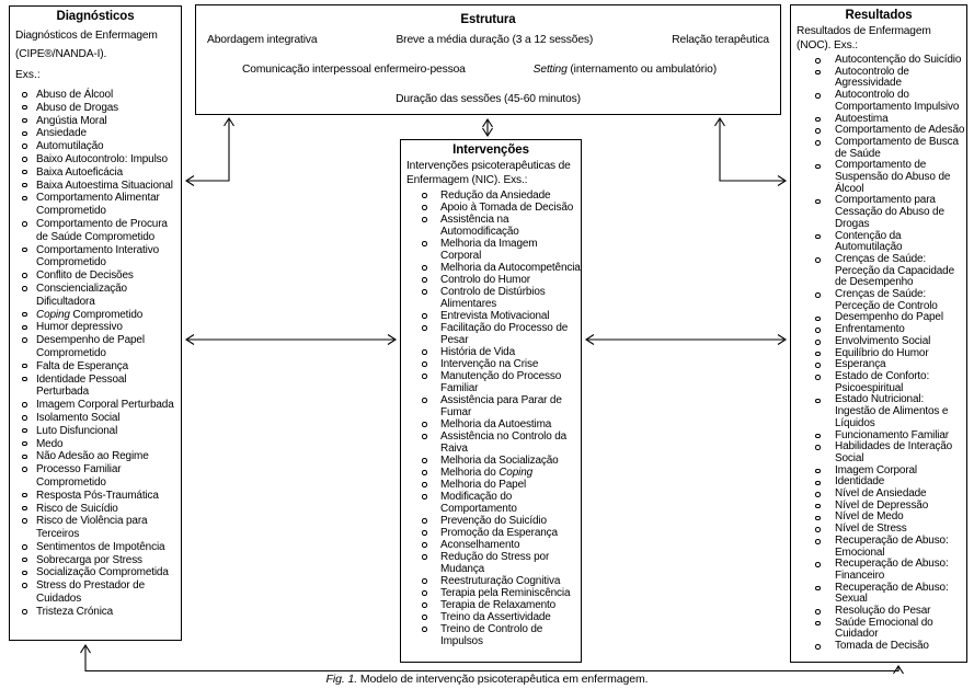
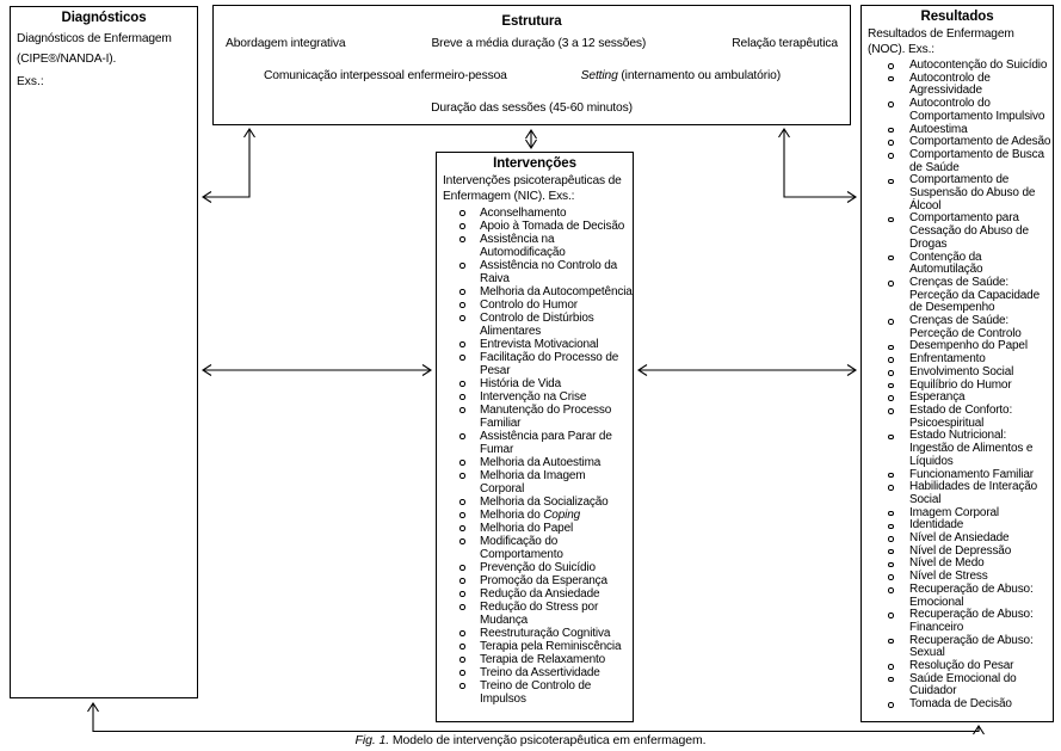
  Diagnósticos
  Diagnósticos de Enfermagem (CIPE®/NANDA-I).
  Exs.:
- Abuso de Álcool
- Abuso de Drogas
- Angústia Moral
- Ansiedade
- Automutilação
- Baixo Autocontrolo: Impulso
- Baixa Autoeficácia
- Baixa Autoestima Situacional
- Comportamento Alimentar Comprometido
- Comportamento de Procura de Saúde Comprometido
- Comportamento Interativo Comprometido
- Conflito de Decisões
- Consciencialização Dificultadora
- Coping Comprometido
- Humor depressivo
- Desempenho de Papel Comprometido
- Falta de Esperança
- Identidade Pessoal Perturbada
- Imagem Corporal Perturbada
- Isolamento Social
- Luto Disfuncional
- Medo
- Não Adesão ao Regime
- Processo Familiar Comprometido
- Resposta Pós-Traumática
- Risco de Suicídio
- Risco de Violência para Terceiros
- Sentimentos de Impotência
- Sobrecarga por Stress
- Socialização Comprometida
- Stress do Prestador de Cuidados
- Tristeza Crónica
  Estrutura
  Abordagem integrativa
  Breve a média duração (3 a 12 sessões)
  Relação terapêutica
  Comunicação interpessoal enfermeiro-pessoa
  Setting (internamento ou ambulatório)
  Duração das sessões (45-60 minutos)
  Intervenções
  Intervenções psicoterapêuticas de Enfermagem (NIC). Exs.:
- Redução da Ansiedade
+ Aconselhamento
  Apoio à Tomada de Decisão
  Assistência na Automodificação
- Melhoria da Imagem Corporal
+ Assistência no Controlo da Raiva
  Melhoria da Autocompetência
  Controlo do Humor
  Controlo de Distúrbios Alimentares
  Entrevista Motivacional
  Facilitação do Processo de Pesar
  História de Vida
  Intervenção na Crise
  Manutenção do Processo Familiar
  Assistência para Parar de Fumar
  Melhoria da Autoestima
- Assistência no Controlo da Raiva
+ Melhoria da Imagem Corporal
  Melhoria da Socialização
  Melhoria do Coping
  Melhoria do Papel
  Modificação do Comportamento
  Prevenção do Suicídio
  Promoção da Esperança
- Aconselhamento
+ Redução da Ansiedade
  Redução do Stress por Mudança
  Reestruturação Cognitiva
  Terapia pela Reminiscência
  Terapia de Relaxamento
  Treino da Assertividade
  Treino de Controlo de Impulsos
  Resultados
  Resultados de Enfermagem (NOC). Exs.:
  Autocontenção do Suicídio
  Autocontrolo de Agressividade
  Autocontrolo do Comportamento Impulsivo
  Autoestima
  Comportamento de Adesão
  Comportamento de Busca de Saúde
  Comportamento de Suspensão do Abuso de Álcool
  Comportamento para Cessação do Abuso de Drogas
  Contenção da Automutilação
  Crenças de Saúde: Perceção da Capacidade de Desempenho
  Crenças de Saúde: Perceção de Controlo
  Desempenho do Papel
  Enfrentamento
  Envolvimento Social
  Equilíbrio do Humor
  Esperança
  Estado de Conforto: Psicoespiritual
  Estado Nutricional: Ingestão de Alimentos e Líquidos
  Funcionamento Familiar
  Habilidades de Interação Social
  Imagem Corporal
  Identidade
  Nível de Ansiedade
  Nível de Depressão
  Nível de Medo
  Nível de Stress
  Recuperação de Abuso: Emocional
  Recuperação de Abuso: Financeiro
  Recuperação de Abuso: Sexual
  Resolução do Pesar
  Saúde Emocional do Cuidador
  Tomada de Decisão
  Fig. 1. Modelo de intervenção psicoterapêutica em enfermagem.
